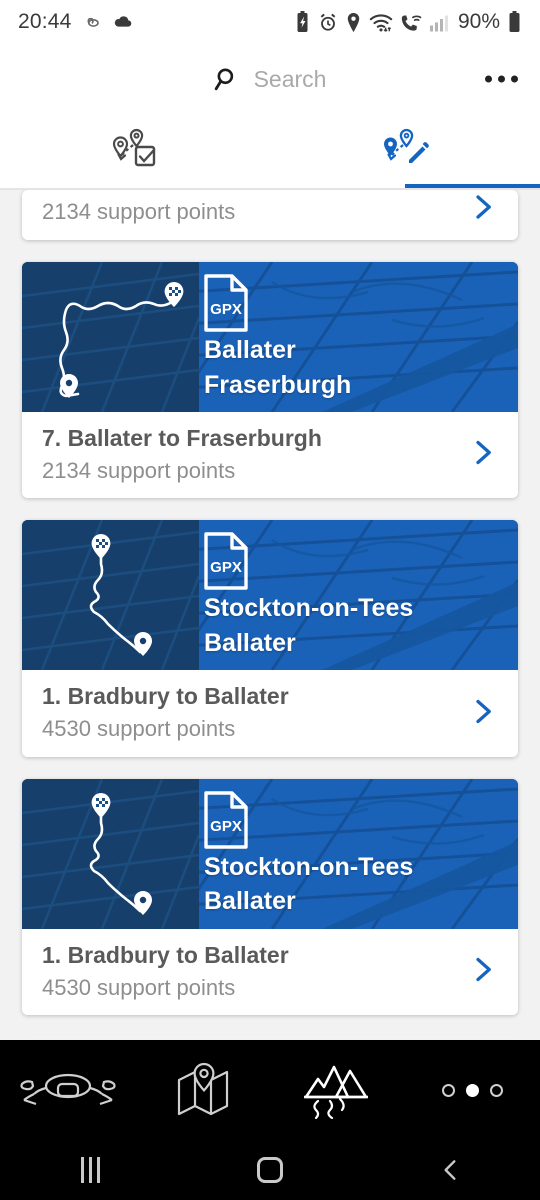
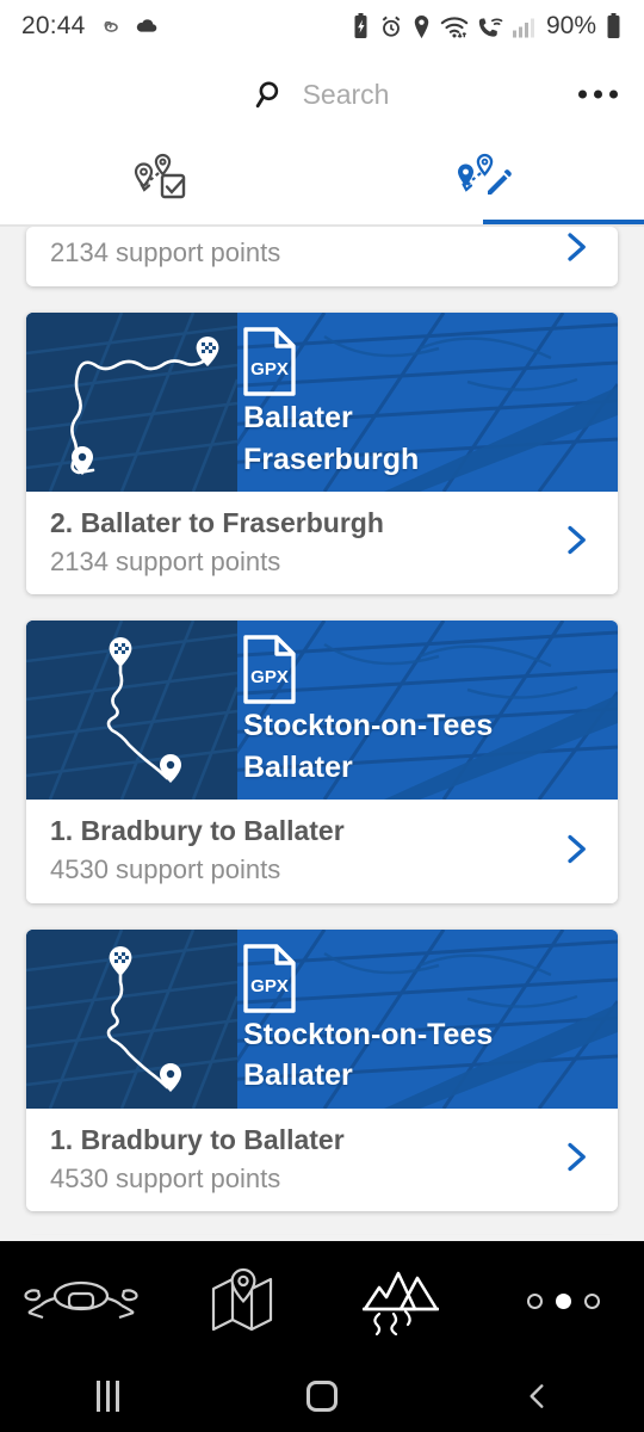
  20:44
  90%
  Search
  2134 support points
  GPX
  Ballater
  Fraserburgh
- 7. Ballater to Fraserburgh
+ 2. Ballater to Fraserburgh
  2134 support points
  GPX
  Stockton-on-Tees
  Ballater
  1. Bradbury to Ballater
  4530 support points
  GPX
  Stockton-on-Tees
  Ballater
  1. Bradbury to Ballater
  4530 support points
